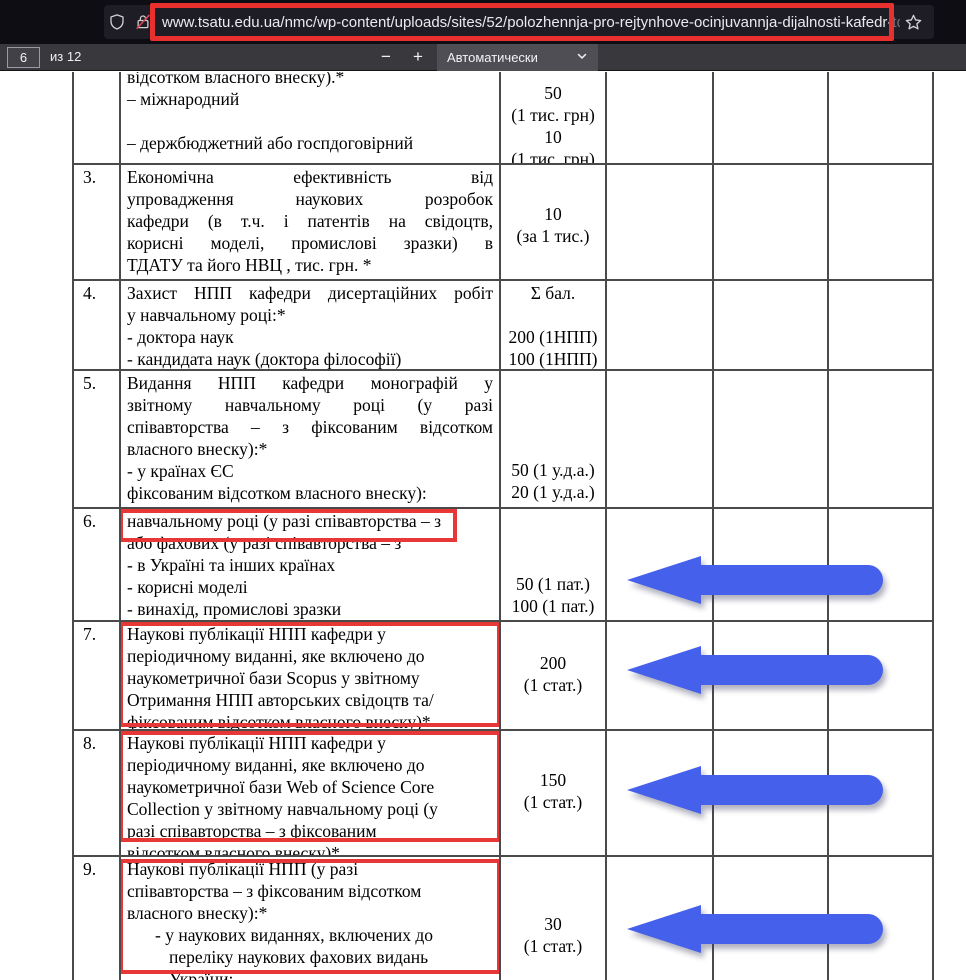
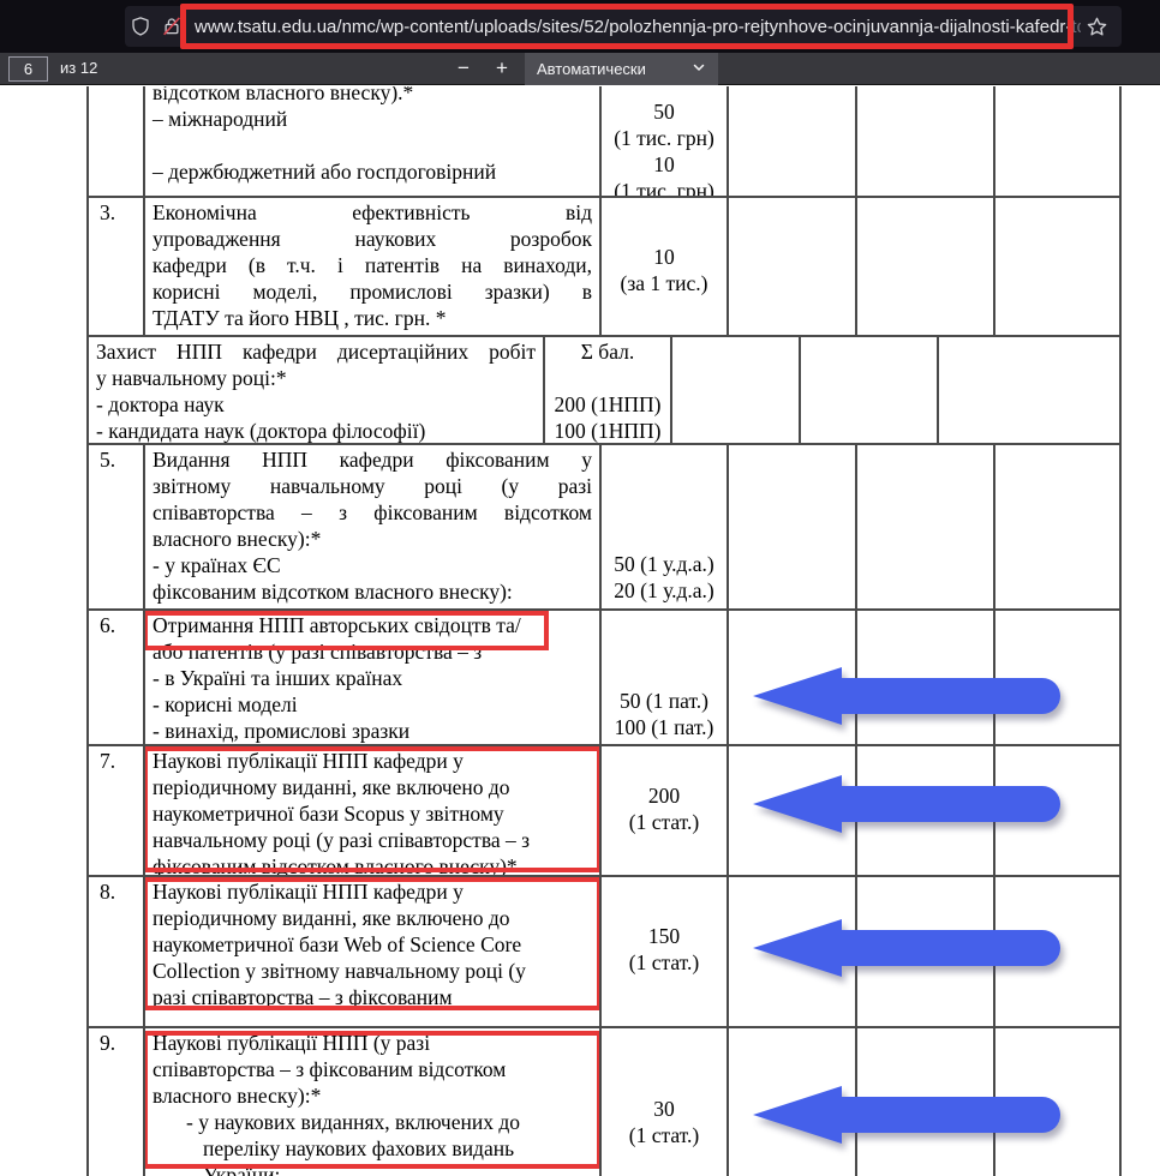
  www.tsatu.edu.ua/nmc/wp-content/uploads/sites/52/polozhennja-pro-rejtynhove-ocinjuvannja-dijalnosti-kafedr-t
  6
  из 12
  −
  +
  Автоматически
  відсотком власного внеску).*
  – міжнародний
  – держбюджетний або госпдоговірний
  50
  (1 тис. грн)
  10
  (1 тис. грн)
  3.
  Економічна ефективність від
  упровадження наукових розробок
- кафедри (в т.ч. і патентів на свідоцтв,
+ кафедри (в т.ч. і патентів на винаходи,
  корисні моделі, промислові зразки) в
  ТДАТУ та його НВЦ , тис. грн. *
  10
  (за 1 тис.)
- 4.
  Захист НПП кафедри дисертаційних робіт
  у навчальному році:*
  - доктора наук
  - кандидата наук (доктора філософії)
  Σ бал.
  200 (1НПП)
  100 (1НПП)
  5.
- Видання НПП кафедри монографій у
+ Видання НПП кафедри фіксованим у
  звітному навчальному році (у разі
  співавторства – з фіксованим відсотком
  власного внеску):*
  - у країнах ЄС
  фіксованим відсотком власного внеску):
  50 (1 у.д.а.)
  20 (1 у.д.а.)
  6.
- навчальному році (у разі співавторства – з
+ Отримання НПП авторських свідоцтв та/
- або фахових (у разі співавторства – з
+ або патентів (у разі співавторства – з
  - в Україні та інших країнах
  - корисні моделі
  - винахід, промислові зразки
  50 (1 пат.)
  100 (1 пат.)
  7.
  Наукові публікації НПП кафедри у
  періодичному виданні, яке включено до
  наукометричної бази Scopus у звітному
- Отримання НПП авторських свідоцтв та/
+ навчальному році (у разі співавторства – з
  фіксованим відсотком власного внеску)*
  200
  (1 стат.)
  8.
  Наукові публікації НПП кафедри у
  періодичному виданні, яке включено до
  наукометричної бази Web of Science Core
  Collection у звітному навчальному році (у
  разі співавторства – з фіксованим
- відсотком власного внеску)*
  150
  (1 стат.)
  9.
  Наукові публікації НПП (у разі
  співавторства – з фіксованим відсотком
  власного внеску):*
  - у наукових виданнях, включених до
  переліку наукових фахових видань
  України:
  30
  (1 стат.)
